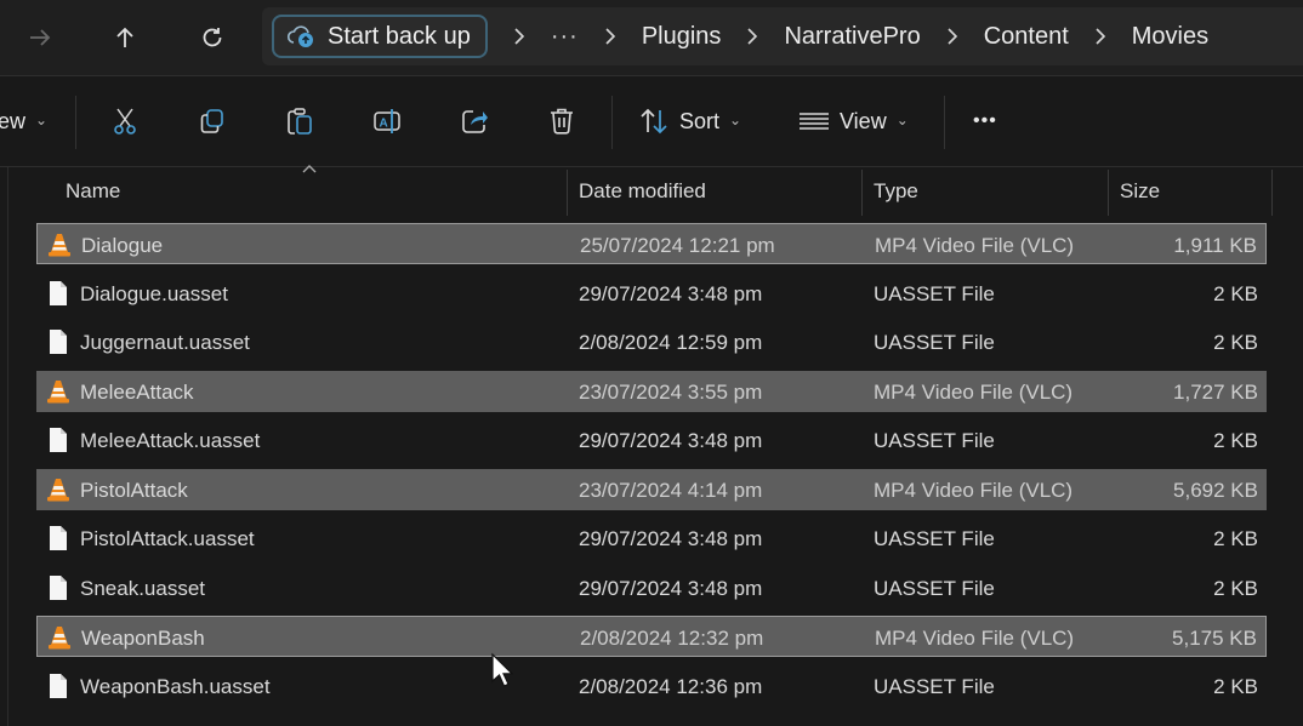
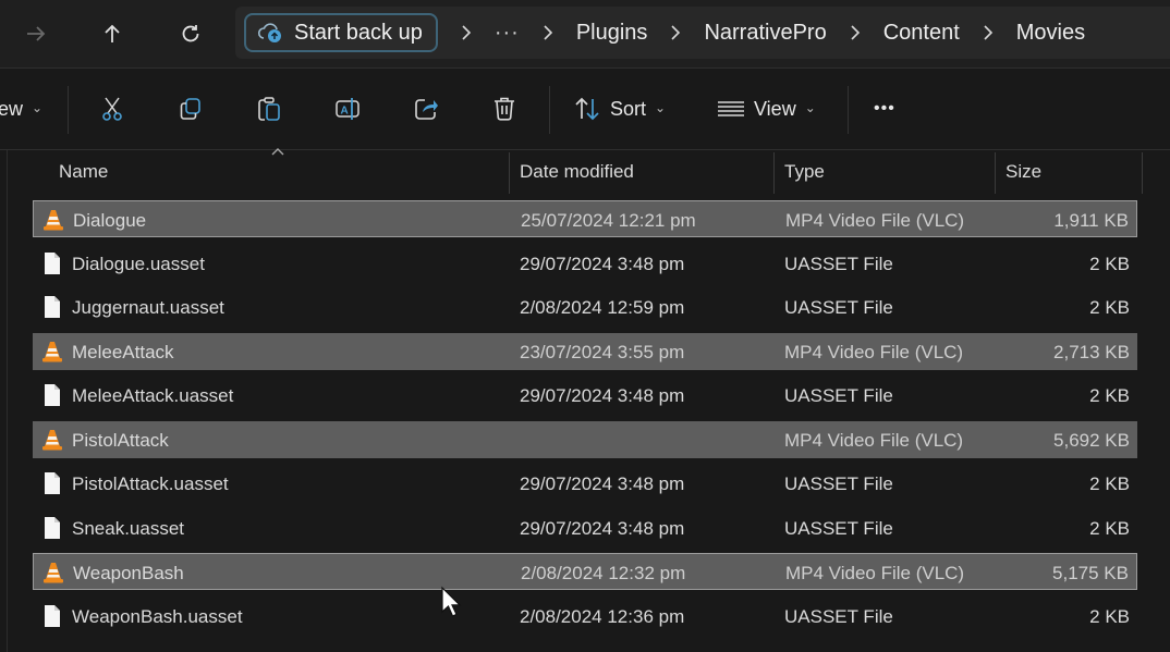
  Start back up
  ···
  Plugins
  NarrativePro
  Content
  Movies
  ew
  ⌄
  A
  Sort
  ⌄
  View
  ⌄
  •••
  Name
  Date modified
  Type
  Size
  Dialogue
  25/07/2024 12:21 pm
  MP4 Video File (VLC)
  1,911 KB
  Dialogue.uasset
  29/07/2024 3:48 pm
  UASSET File
  2 KB
  Juggernaut.uasset
  2/08/2024 12:59 pm
  UASSET File
  2 KB
  MeleeAttack
  23/07/2024 3:55 pm
  MP4 Video File (VLC)
- 1,727 KB
+ 2,713 KB
  MeleeAttack.uasset
  29/07/2024 3:48 pm
  UASSET File
  2 KB
  PistolAttack
- 23/07/2024 4:14 pm
  MP4 Video File (VLC)
  5,692 KB
  PistolAttack.uasset
  29/07/2024 3:48 pm
  UASSET File
  2 KB
  Sneak.uasset
  29/07/2024 3:48 pm
  UASSET File
  2 KB
  WeaponBash
  2/08/2024 12:32 pm
  MP4 Video File (VLC)
  5,175 KB
  WeaponBash.uasset
  2/08/2024 12:36 pm
  UASSET File
  2 KB
